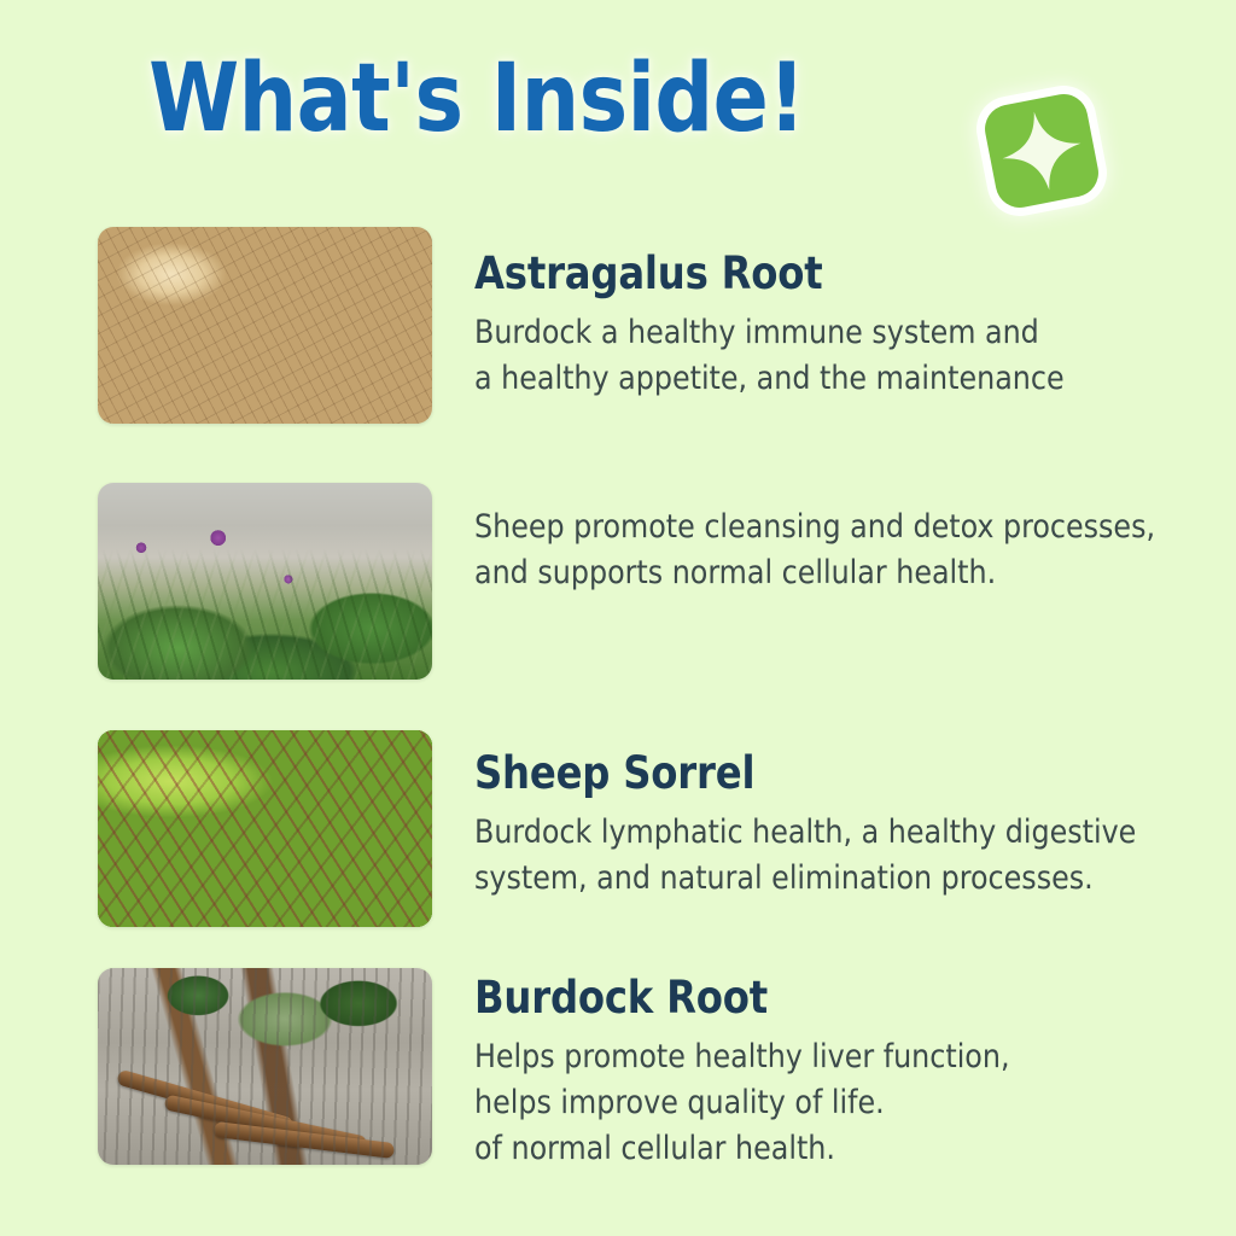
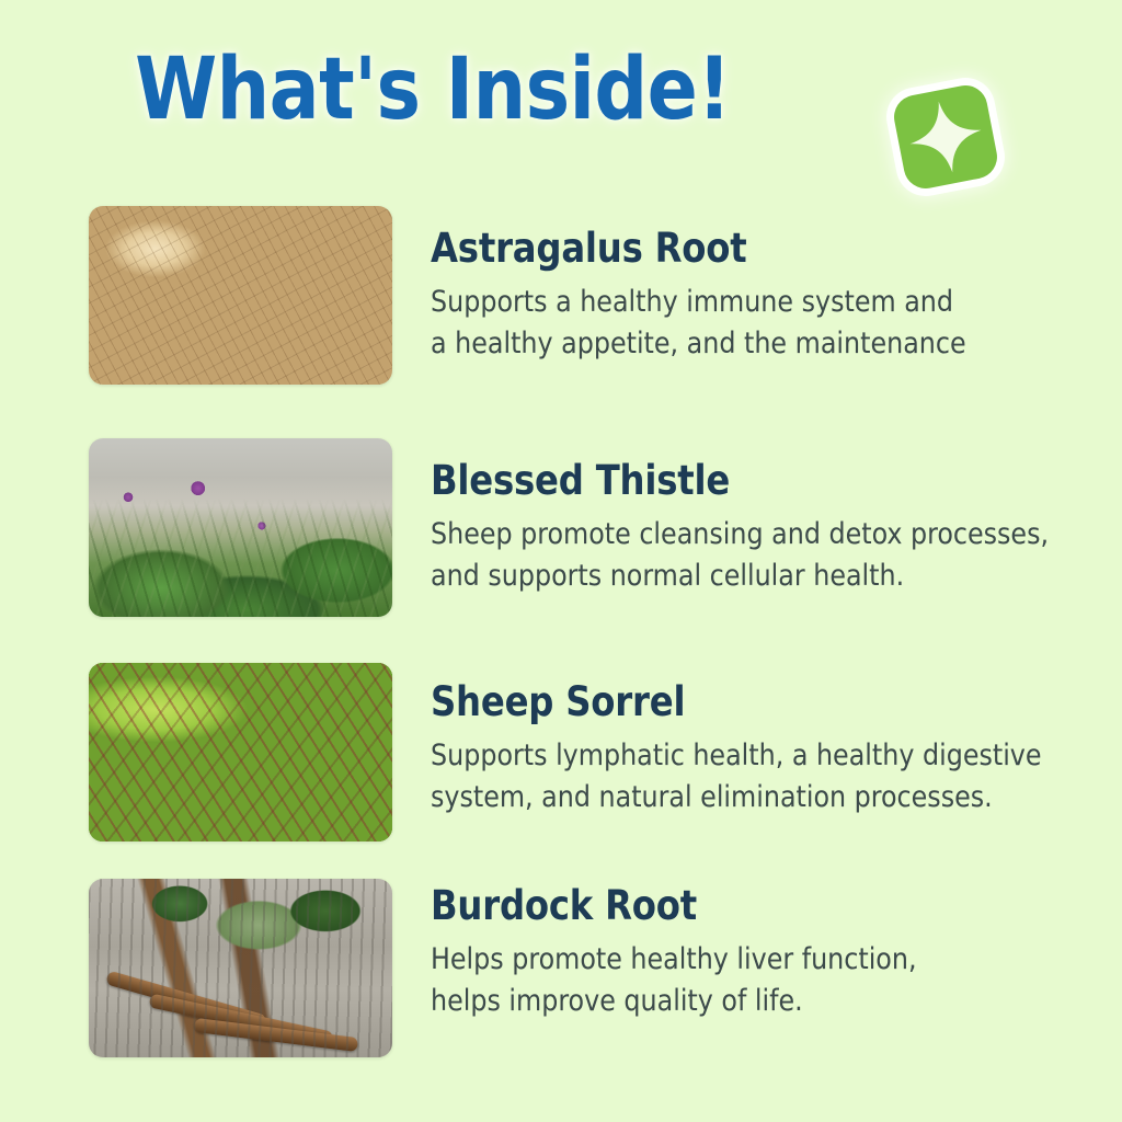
  What's Inside!
  Astragalus Root
- Burdock a healthy immune system and
+ Supports a healthy immune system and
  a healthy appetite, and the maintenance
+ Blessed Thistle
  Sheep promote cleansing and detox processes,
  and supports normal cellular health.
  Sheep Sorrel
- Burdock lymphatic health, a healthy digestive
+ Supports lymphatic health, a healthy digestive
  system, and natural elimination processes.
  Burdock Root
  Helps promote healthy liver function,
  helps improve quality of life.
- of normal cellular health.
